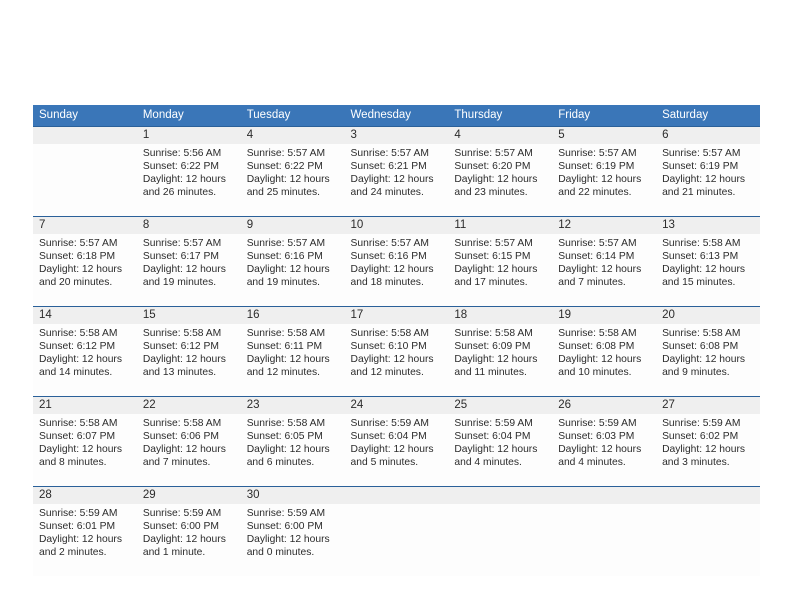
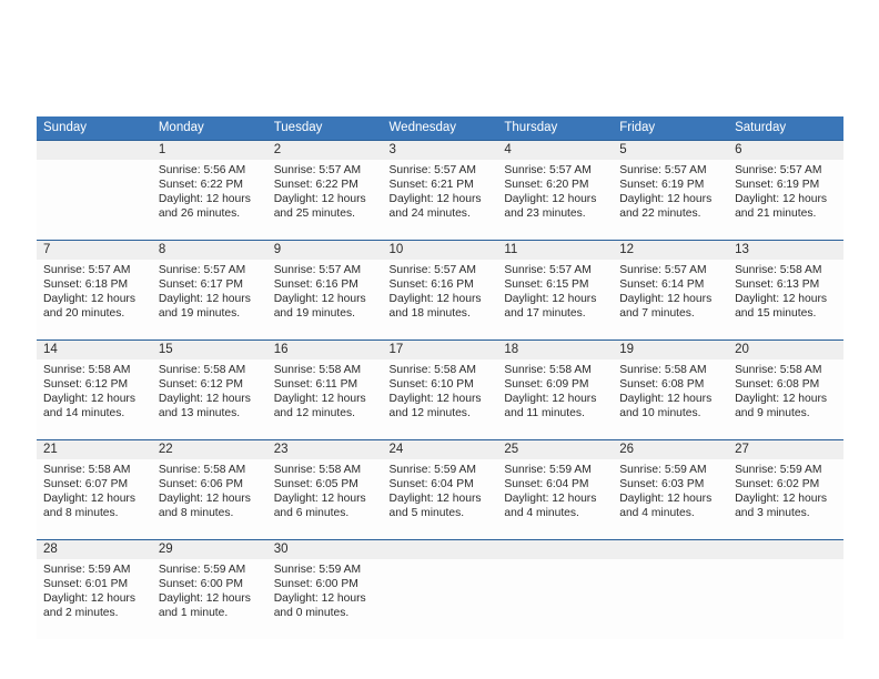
  Sunday	Monday	Tuesday	Wednesday	Thursday	Friday	Saturday
- 	1Sunrise: 5:56 AMSunset: 6:22 PMDaylight: 12 hoursand 26 minutes.	4Sunrise: 5:57 AMSunset: 6:22 PMDaylight: 12 hoursand 25 minutes.	3Sunrise: 5:57 AMSunset: 6:21 PMDaylight: 12 hoursand 24 minutes.	4Sunrise: 5:57 AMSunset: 6:20 PMDaylight: 12 hoursand 23 minutes.	5Sunrise: 5:57 AMSunset: 6:19 PMDaylight: 12 hoursand 22 minutes.	6Sunrise: 5:57 AMSunset: 6:19 PMDaylight: 12 hoursand 21 minutes.
+ 	1Sunrise: 5:56 AMSunset: 6:22 PMDaylight: 12 hoursand 26 minutes.	2Sunrise: 5:57 AMSunset: 6:22 PMDaylight: 12 hoursand 25 minutes.	3Sunrise: 5:57 AMSunset: 6:21 PMDaylight: 12 hoursand 24 minutes.	4Sunrise: 5:57 AMSunset: 6:20 PMDaylight: 12 hoursand 23 minutes.	5Sunrise: 5:57 AMSunset: 6:19 PMDaylight: 12 hoursand 22 minutes.	6Sunrise: 5:57 AMSunset: 6:19 PMDaylight: 12 hoursand 21 minutes.
  7Sunrise: 5:57 AMSunset: 6:18 PMDaylight: 12 hoursand 20 minutes.	8Sunrise: 5:57 AMSunset: 6:17 PMDaylight: 12 hoursand 19 minutes.	9Sunrise: 5:57 AMSunset: 6:16 PMDaylight: 12 hoursand 19 minutes.	10Sunrise: 5:57 AMSunset: 6:16 PMDaylight: 12 hoursand 18 minutes.	11Sunrise: 5:57 AMSunset: 6:15 PMDaylight: 12 hoursand 17 minutes.	12Sunrise: 5:57 AMSunset: 6:14 PMDaylight: 12 hoursand 7 minutes.	13Sunrise: 5:58 AMSunset: 6:13 PMDaylight: 12 hoursand 15 minutes.
  14Sunrise: 5:58 AMSunset: 6:12 PMDaylight: 12 hoursand 14 minutes.	15Sunrise: 5:58 AMSunset: 6:12 PMDaylight: 12 hoursand 13 minutes.	16Sunrise: 5:58 AMSunset: 6:11 PMDaylight: 12 hoursand 12 minutes.	17Sunrise: 5:58 AMSunset: 6:10 PMDaylight: 12 hoursand 12 minutes.	18Sunrise: 5:58 AMSunset: 6:09 PMDaylight: 12 hoursand 11 minutes.	19Sunrise: 5:58 AMSunset: 6:08 PMDaylight: 12 hoursand 10 minutes.	20Sunrise: 5:58 AMSunset: 6:08 PMDaylight: 12 hoursand 9 minutes.
- 21Sunrise: 5:58 AMSunset: 6:07 PMDaylight: 12 hoursand 8 minutes.	22Sunrise: 5:58 AMSunset: 6:06 PMDaylight: 12 hoursand 7 minutes.	23Sunrise: 5:58 AMSunset: 6:05 PMDaylight: 12 hoursand 6 minutes.	24Sunrise: 5:59 AMSunset: 6:04 PMDaylight: 12 hoursand 5 minutes.	25Sunrise: 5:59 AMSunset: 6:04 PMDaylight: 12 hoursand 4 minutes.	26Sunrise: 5:59 AMSunset: 6:03 PMDaylight: 12 hoursand 4 minutes.	27Sunrise: 5:59 AMSunset: 6:02 PMDaylight: 12 hoursand 3 minutes.
+ 21Sunrise: 5:58 AMSunset: 6:07 PMDaylight: 12 hoursand 8 minutes.	22Sunrise: 5:58 AMSunset: 6:06 PMDaylight: 12 hoursand 8 minutes.	23Sunrise: 5:58 AMSunset: 6:05 PMDaylight: 12 hoursand 6 minutes.	24Sunrise: 5:59 AMSunset: 6:04 PMDaylight: 12 hoursand 5 minutes.	25Sunrise: 5:59 AMSunset: 6:04 PMDaylight: 12 hoursand 4 minutes.	26Sunrise: 5:59 AMSunset: 6:03 PMDaylight: 12 hoursand 4 minutes.	27Sunrise: 5:59 AMSunset: 6:02 PMDaylight: 12 hoursand 3 minutes.
  28Sunrise: 5:59 AMSunset: 6:01 PMDaylight: 12 hoursand 2 minutes.	29Sunrise: 5:59 AMSunset: 6:00 PMDaylight: 12 hoursand 1 minute.	30Sunrise: 5:59 AMSunset: 6:00 PMDaylight: 12 hoursand 0 minutes.
